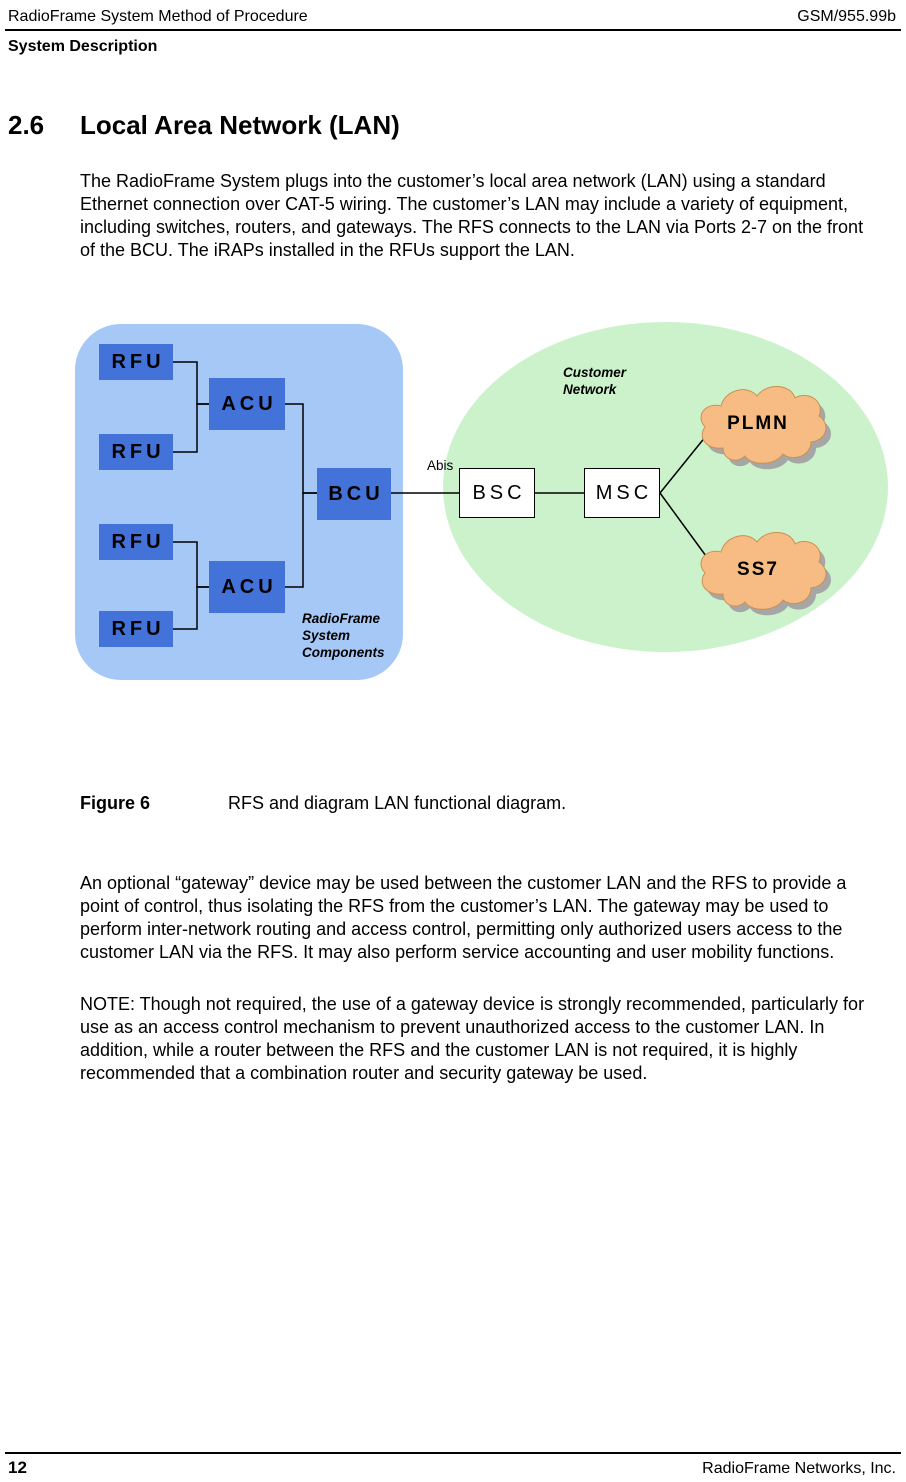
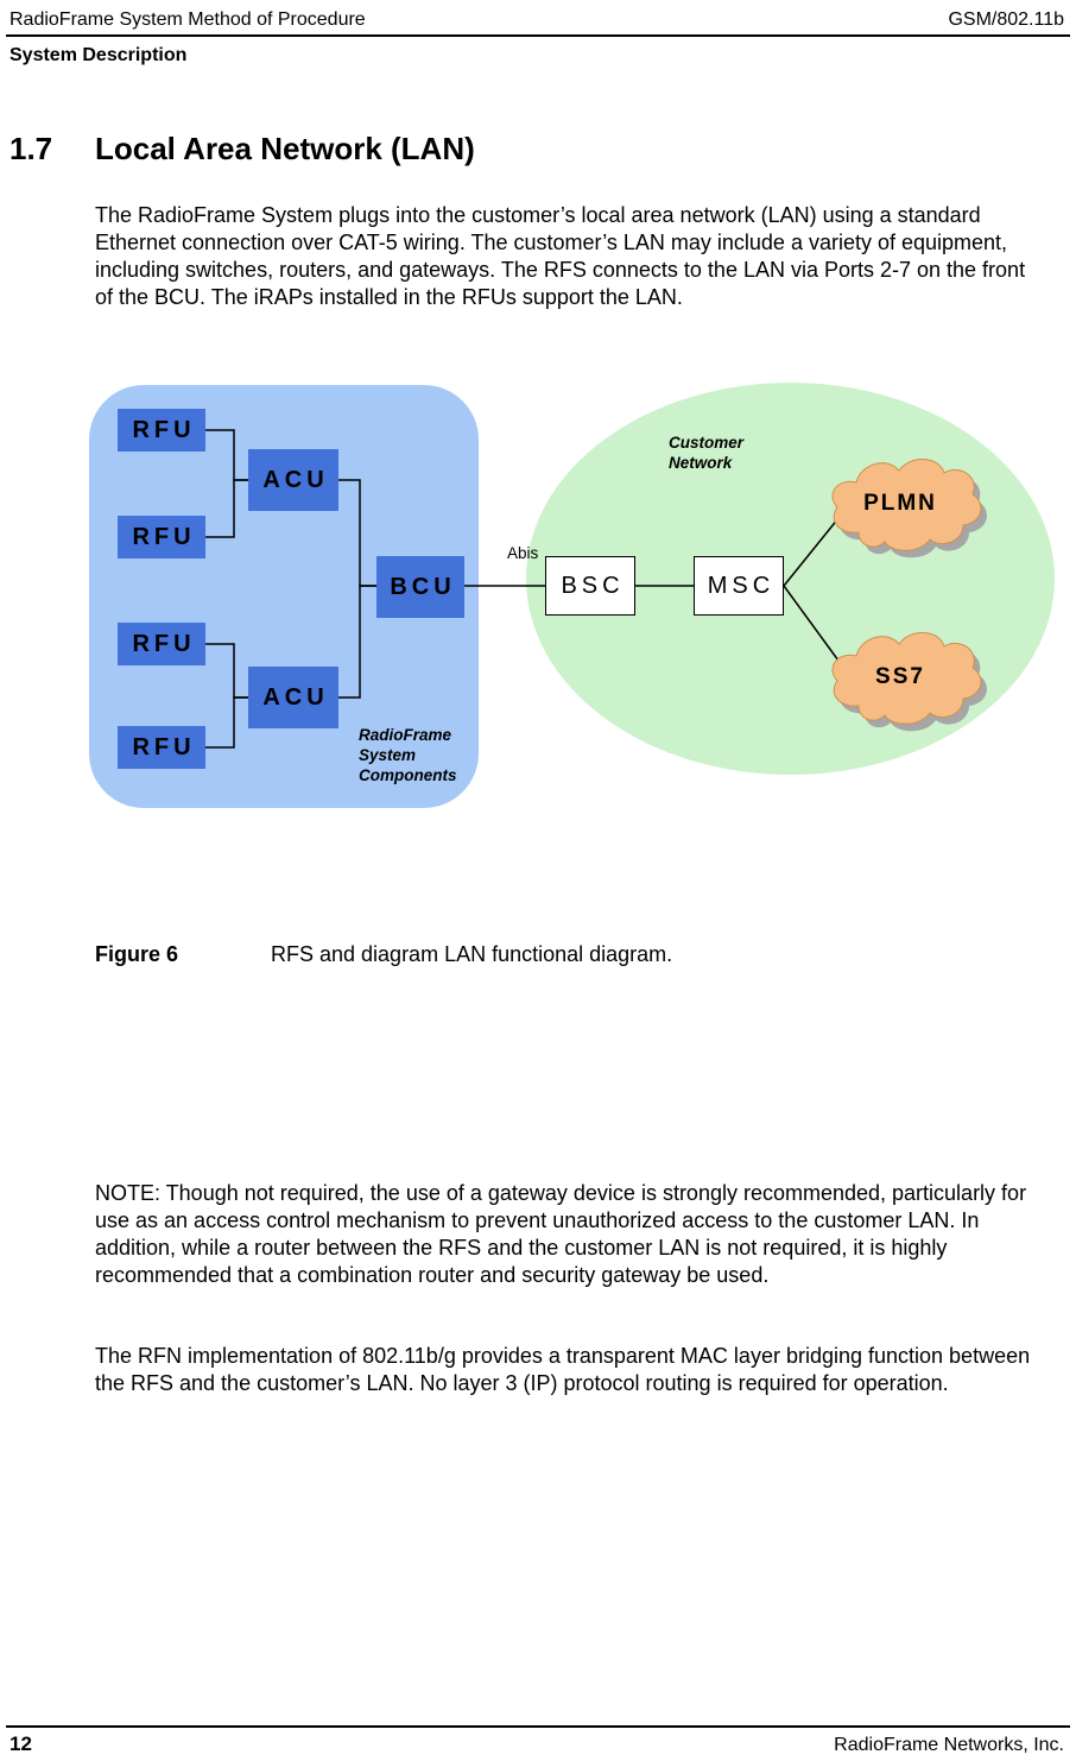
  RadioFrame System Method of Procedure
- GSM/955.99b
+ GSM/802.11b
  System Description
- 2.6
+ 1.7
  Local Area Network (LAN)
  The RadioFrame System plugs into the customer’s local area network (LAN) using a standard Ethernet connection over CAT-5 wiring. The customer’s LAN may include a variety of equipment, including switches, routers, and gateways. The RFS connects to the LAN via Ports 2-7 on the front of the BCU. The iRAPs installed in the RFUs support the LAN.
  RFU
  RFU
  RFU
  RFU
  ACU
  ACU
  BCU
  BSC
  MSC
  PLMN
  SS7
  Customer
  Network
  Abis
  RadioFrame
  System
  Components
  Figure 6
  RFS and diagram LAN functional diagram.
- An optional “gateway” device may be used between the customer LAN and the RFS to provide a point of control, thus isolating the RFS from the customer’s LAN. The gateway may be used to perform inter-network routing and access control, permitting only authorized users access to the customer LAN via the RFS. It may also perform service accounting and user mobility functions.
  NOTE: Though not required, the use of a gateway device is strongly recommended, particularly for use as an access control mechanism to prevent unauthorized access to the customer LAN. In addition, while a router between the RFS and the customer LAN is not required, it is highly recommended that a combination router and security gateway be used.
+ The RFN implementation of 802.11b/g provides a transparent MAC layer bridging function between the RFS and the customer’s LAN. No layer 3 (IP) protocol routing is required for operation.
  12
  RadioFrame Networks, Inc.
